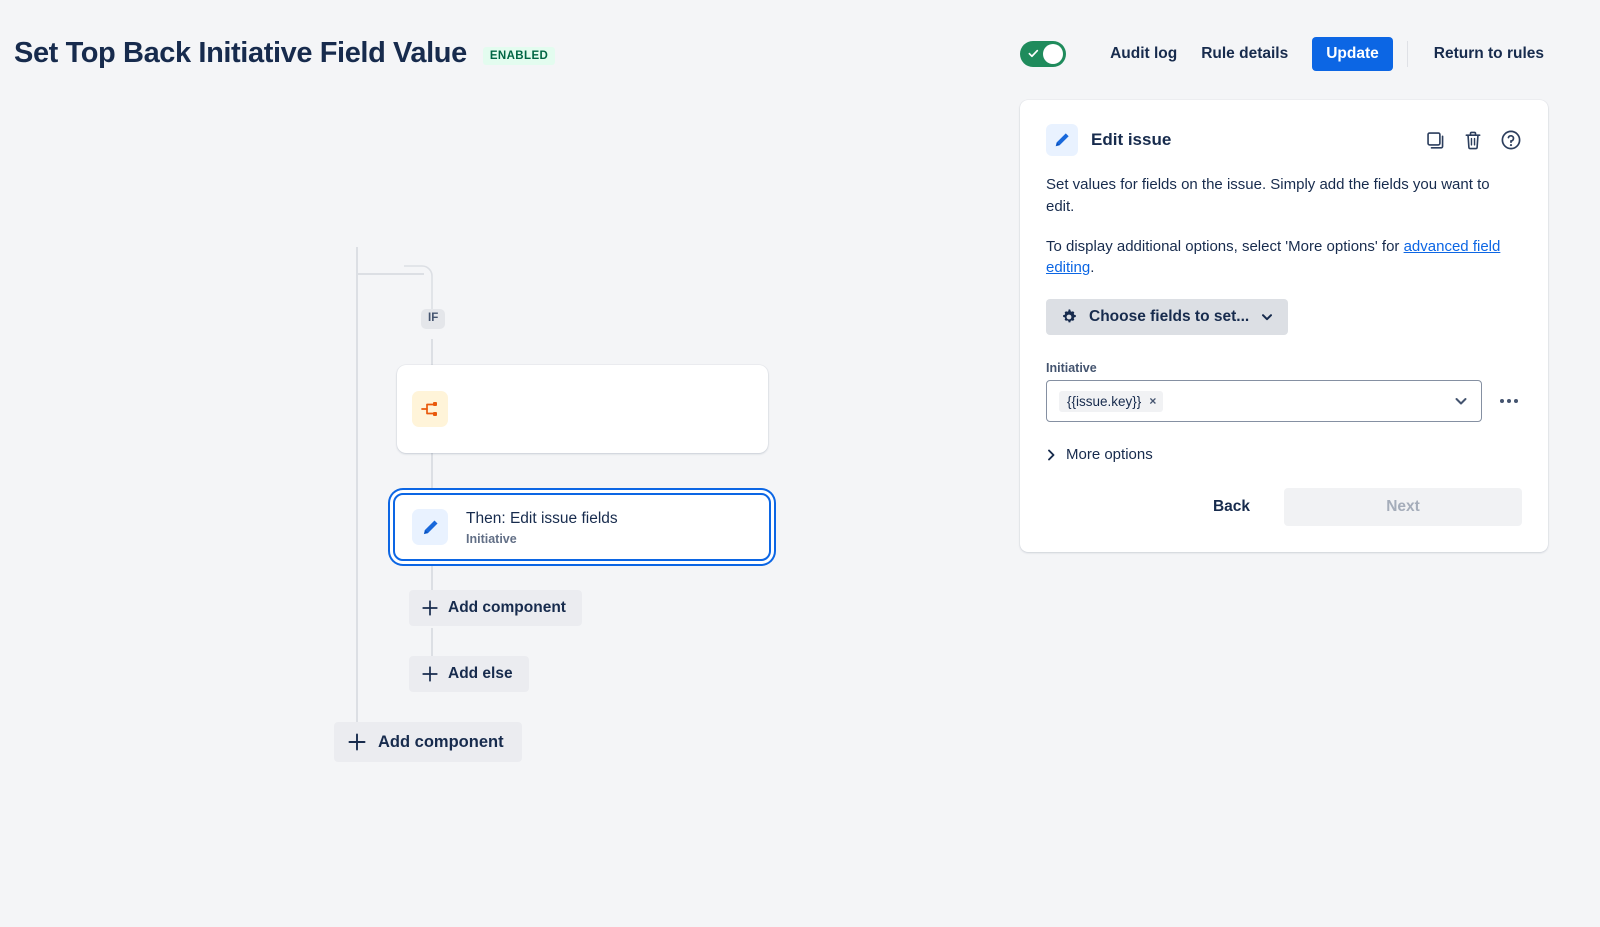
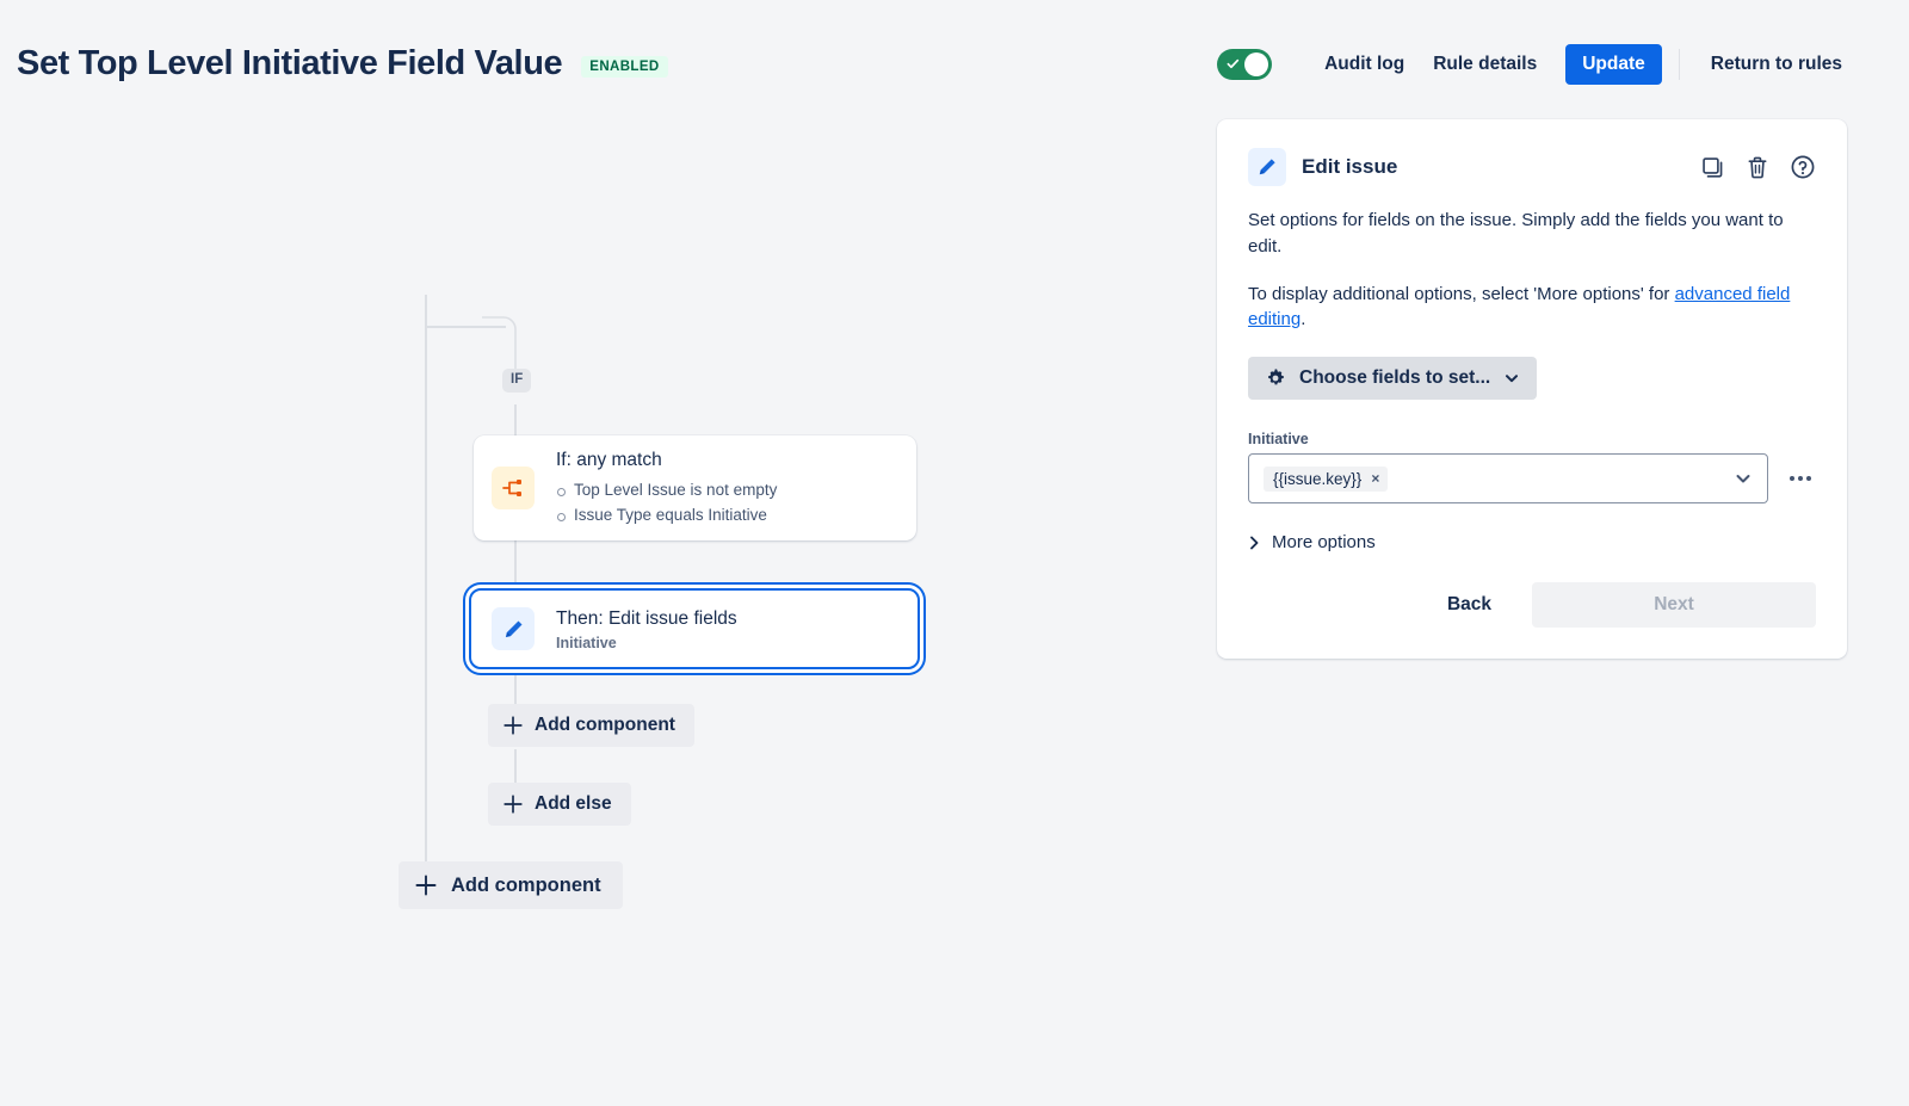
- Set Top Back Initiative Field Value
+ Set Top Level Initiative Field Value
  ENABLED
  Audit log
  Rule details
  Update
  Return to rules
  IF
+ If: any match
+ Top Level Issue is not empty
+ Issue Type equals Initiative
  Then: Edit issue fields
  Initiative
  Add component
  Add else
  Add component
  Edit issue
- Set values for fields on the issue. Simply add the fields you want to edit.
+ Set options for fields on the issue. Simply add the fields you want to edit.
  To display additional options, select 'More options' for advanced field editing.
  Choose fields to set...
  Initiative
  {{issue.key}}
  ×
  More options
  Back
  Next
